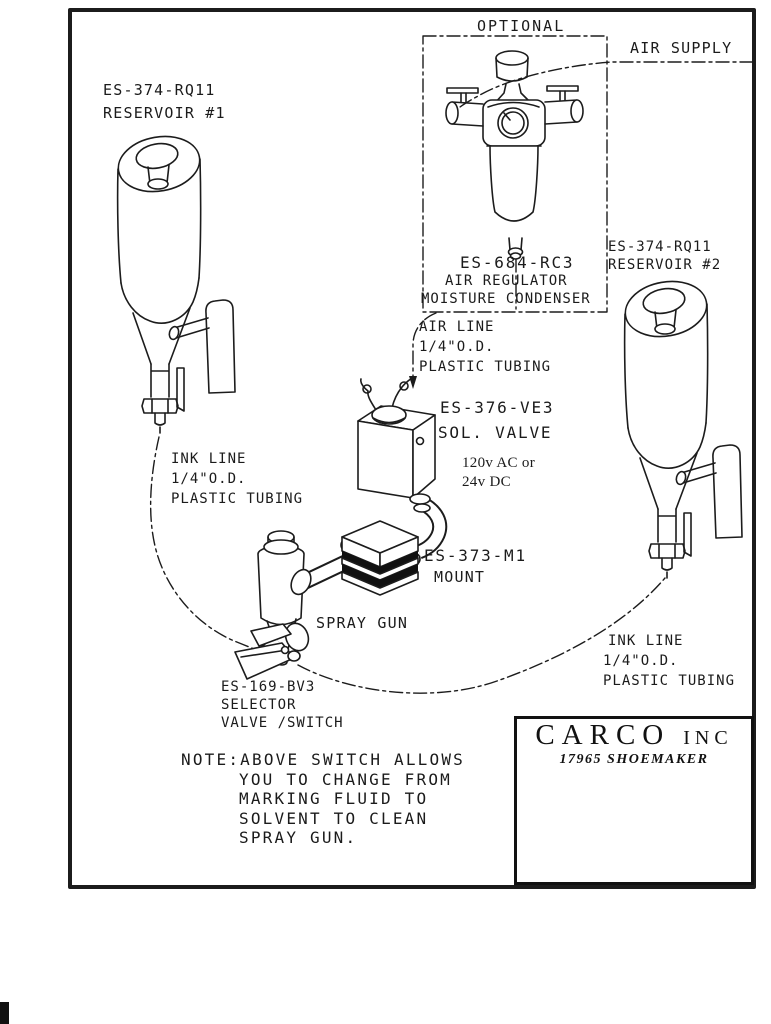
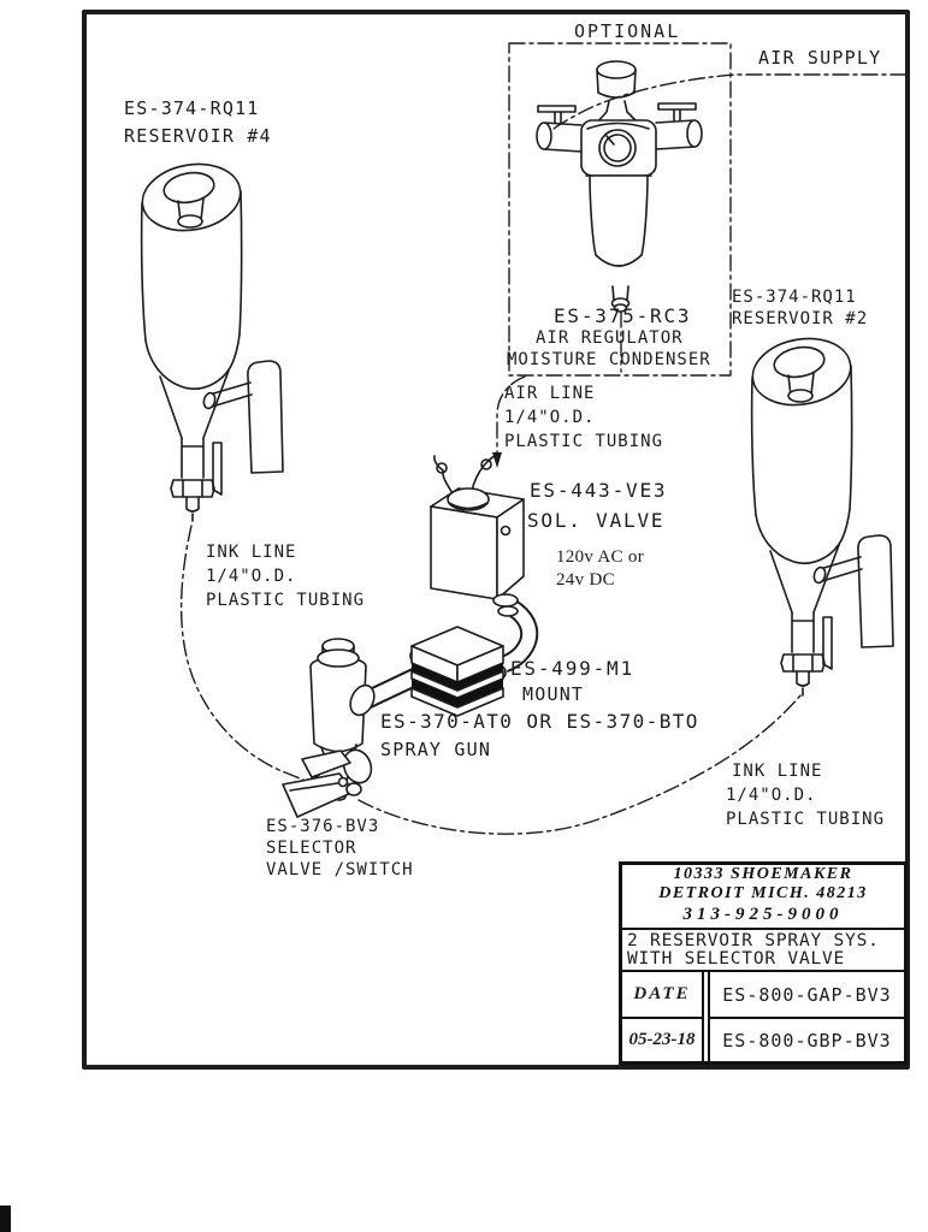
  OPTIONAL
  AIR SUPPLY
  ES-374-RQ11
- RESERVOIR #1
+ RESERVOIR #4
- ES-684-RC3
+ ES-375-RC3
  AIR REGULATOR
  MOISTURE CONDENSER
  ES-374-RQ11
  RESERVOIR #2
  AIR LINE
  1/4"O.D.
  PLASTIC TUBING
- ES-376-VE3
+ ES-443-VE3
  SOL. VALVE
  120v AC or
  24v DC
  INK LINE
  1/4"O.D.
  PLASTIC TUBING
- ES-373-M1
+ ES-499-M1
  MOUNT
+ ES-370-AT0 OR ES-370-BTO
  SPRAY GUN
- ES-169-BV3
+ ES-376-BV3
  SELECTOR
  VALVE /SWITCH
  INK LINE
  1/4"O.D.
  PLASTIC TUBING
- NOTE:ABOVE SWITCH ALLOWS
- YOU TO CHANGE FROM
- MARKING FLUID TO
- SOLVENT TO CLEAN
- SPRAY GUN.
- CARCO
- INC
- 17965 SHOEMAKER
+ 10333 SHOEMAKER
+ DETROIT MICH. 48213
+ 313-925-9000
+ 2 RESERVOIR SPRAY SYS.
+ WITH SELECTOR VALVE
+ DATE
+ ES-800-GAP-BV3
+ 05-23-18
+ ES-800-GBP-BV3
